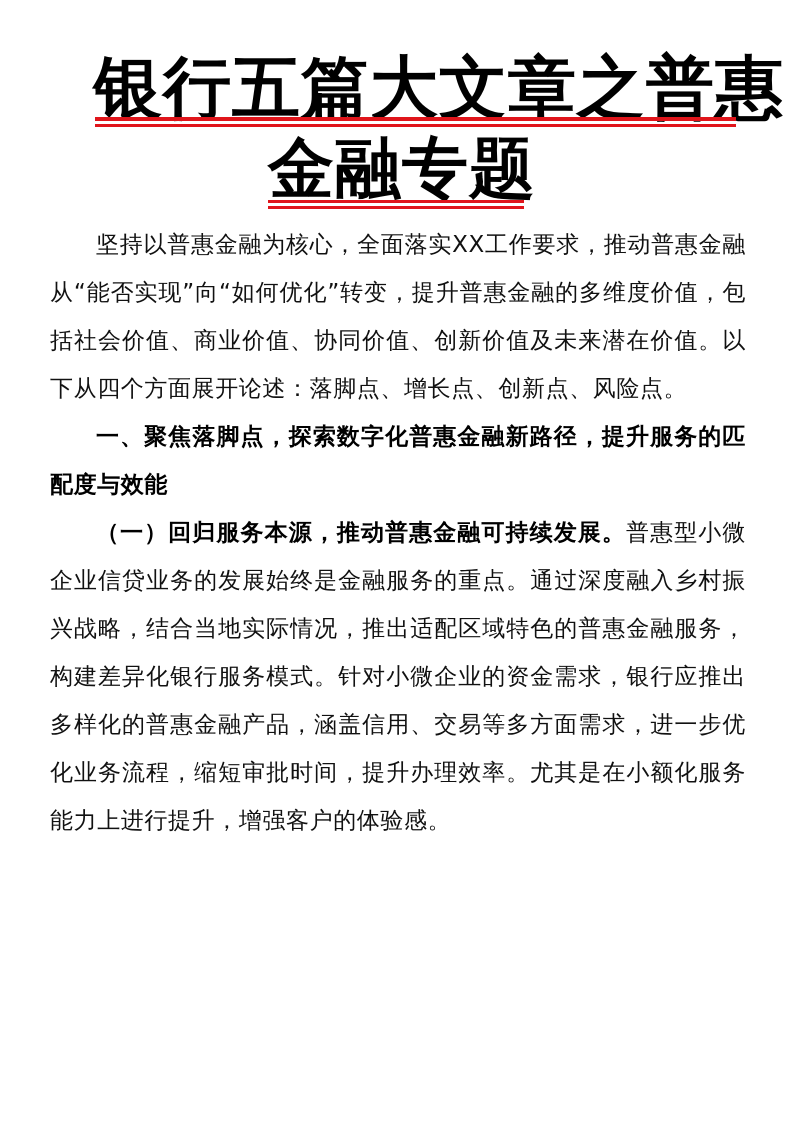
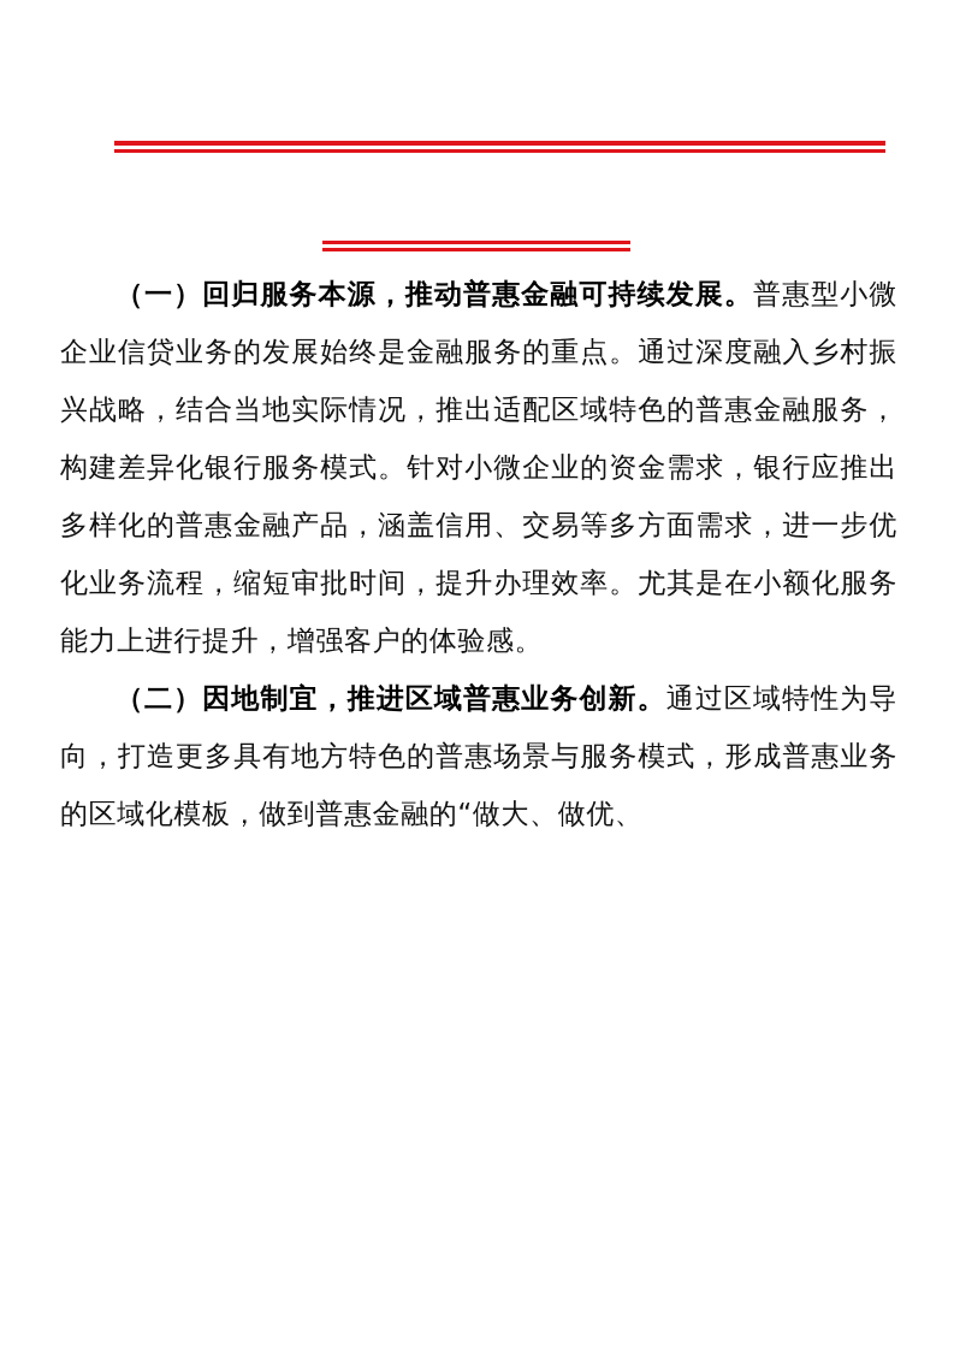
- 银行五篇大文章之普惠
- 金融专题
- 坚持以普惠金融为核心，全面落实XX工作要求，推动普惠金融从“能否实现”向“如何优化”转变，提升普惠金融的多维度价值，包括社会价值、商业价值、协同价值、创新价值及未来潜在价值。以下从四个方面展开论述：落脚点、增长点、创新点、风险点。
- 一、聚焦落脚点，探索数字化普惠金融新路径，提升服务的匹配度与效能
  （一）回归服务本源，推动普惠金融可持续发展。普惠型小微企业信贷业务的发展始终是金融服务的重点。通过深度融入乡村振兴战略，结合当地实际情况，推出适配区域特色的普惠金融服务，构建差异化银行服务模式。针对小微企业的资金需求，银行应推出多样化的普惠金融产品，涵盖信用、交易等多方面需求，进一步优化业务流程，缩短审批时间，提升办理效率。尤其是在小额化服务能力上进行提升，增强客户的体验感。
+ （二）因地制宜，推进区域普惠业务创新。通过区域特性为导向，打造更多具有地方特色的普惠场景与服务模式，形成普惠业务的区域化模板，做到普惠金融的“做大、做优、
